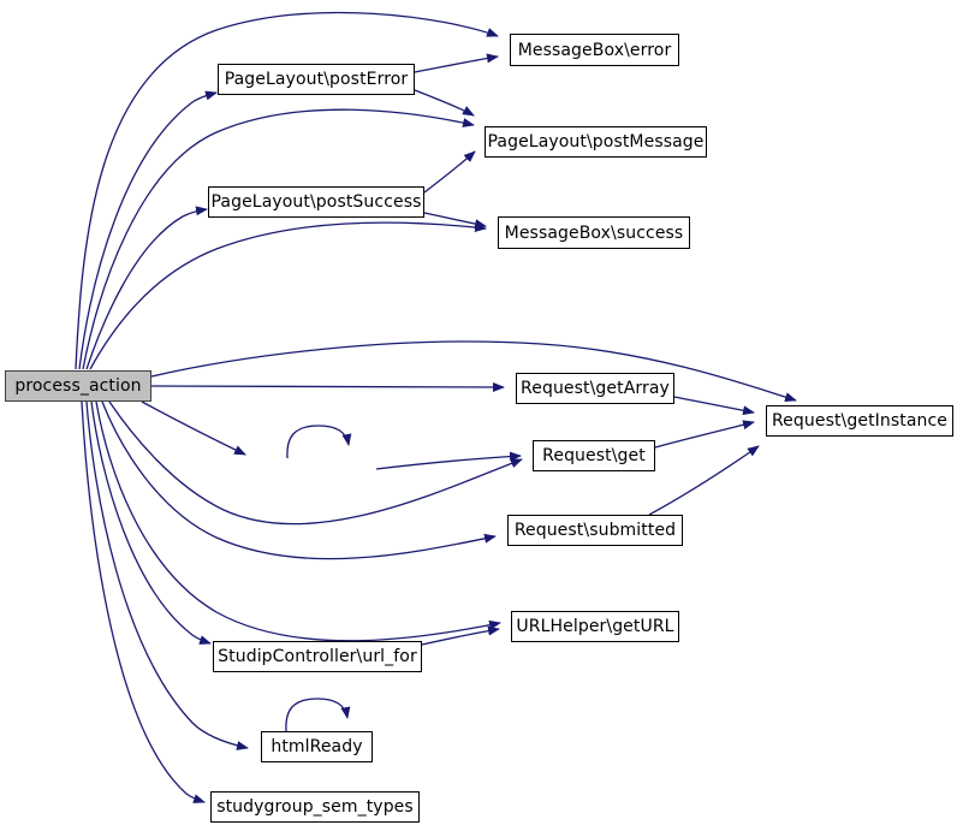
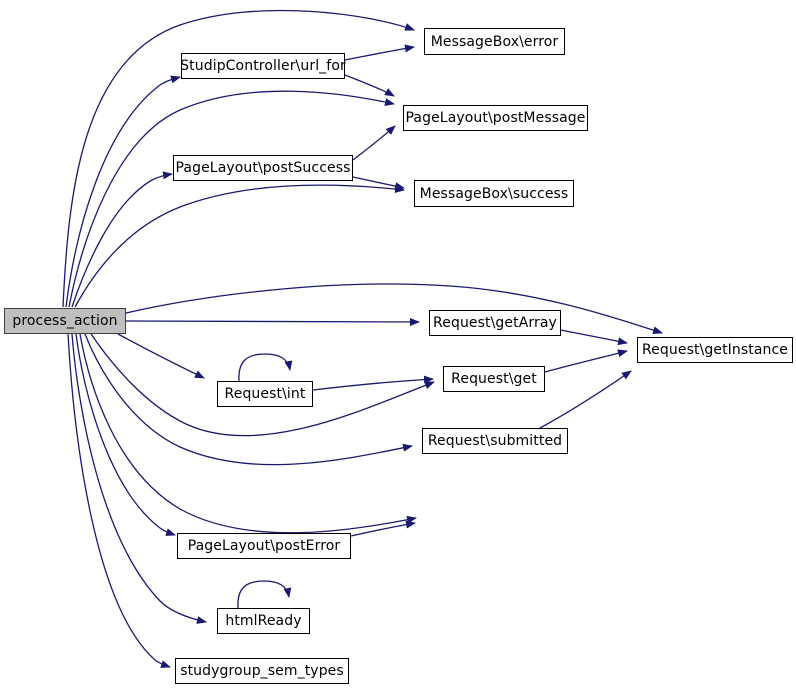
  process_action
- PageLayout\postError
+ StudipController\url_for
  MessageBox\error
  PageLayout\postMessage
  PageLayout\postSuccess
  MessageBox\success
  Request\getArray
  Request\getInstance
+ Request\int
  Request\get
  Request\submitted
- URLHelper\getURL
- StudipController\url_for
+ PageLayout\postError
  htmlReady
  studygroup_sem_types
